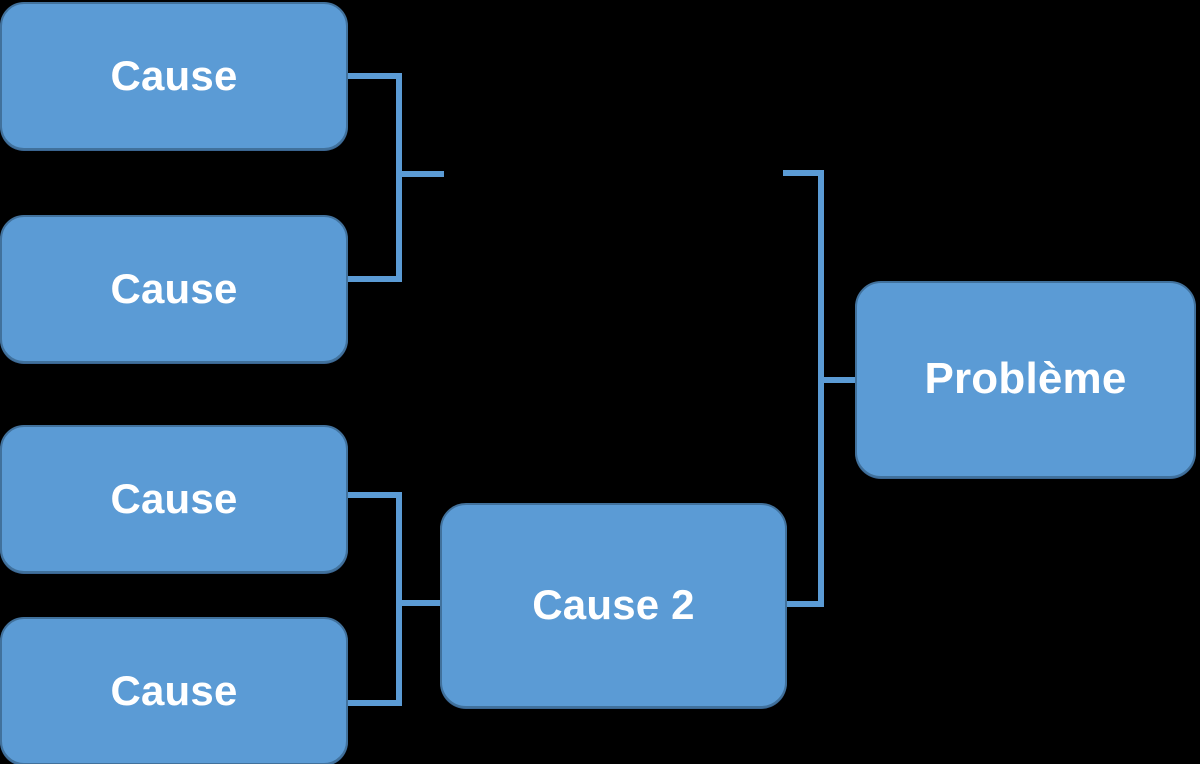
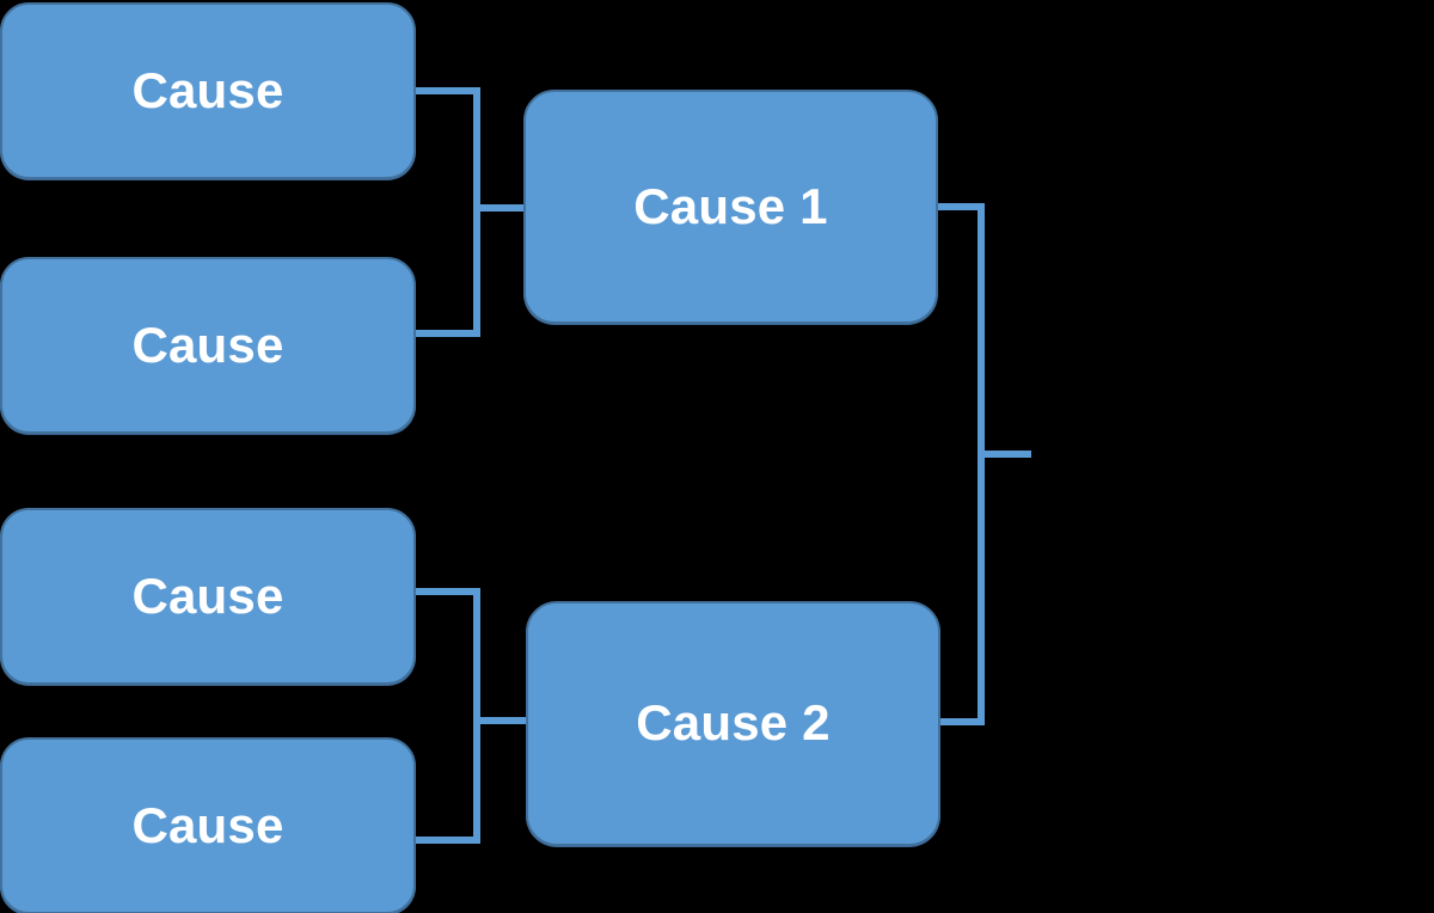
  Cause
  Cause
  Cause
  Cause
+ Cause 1
  Cause 2
- Problème
